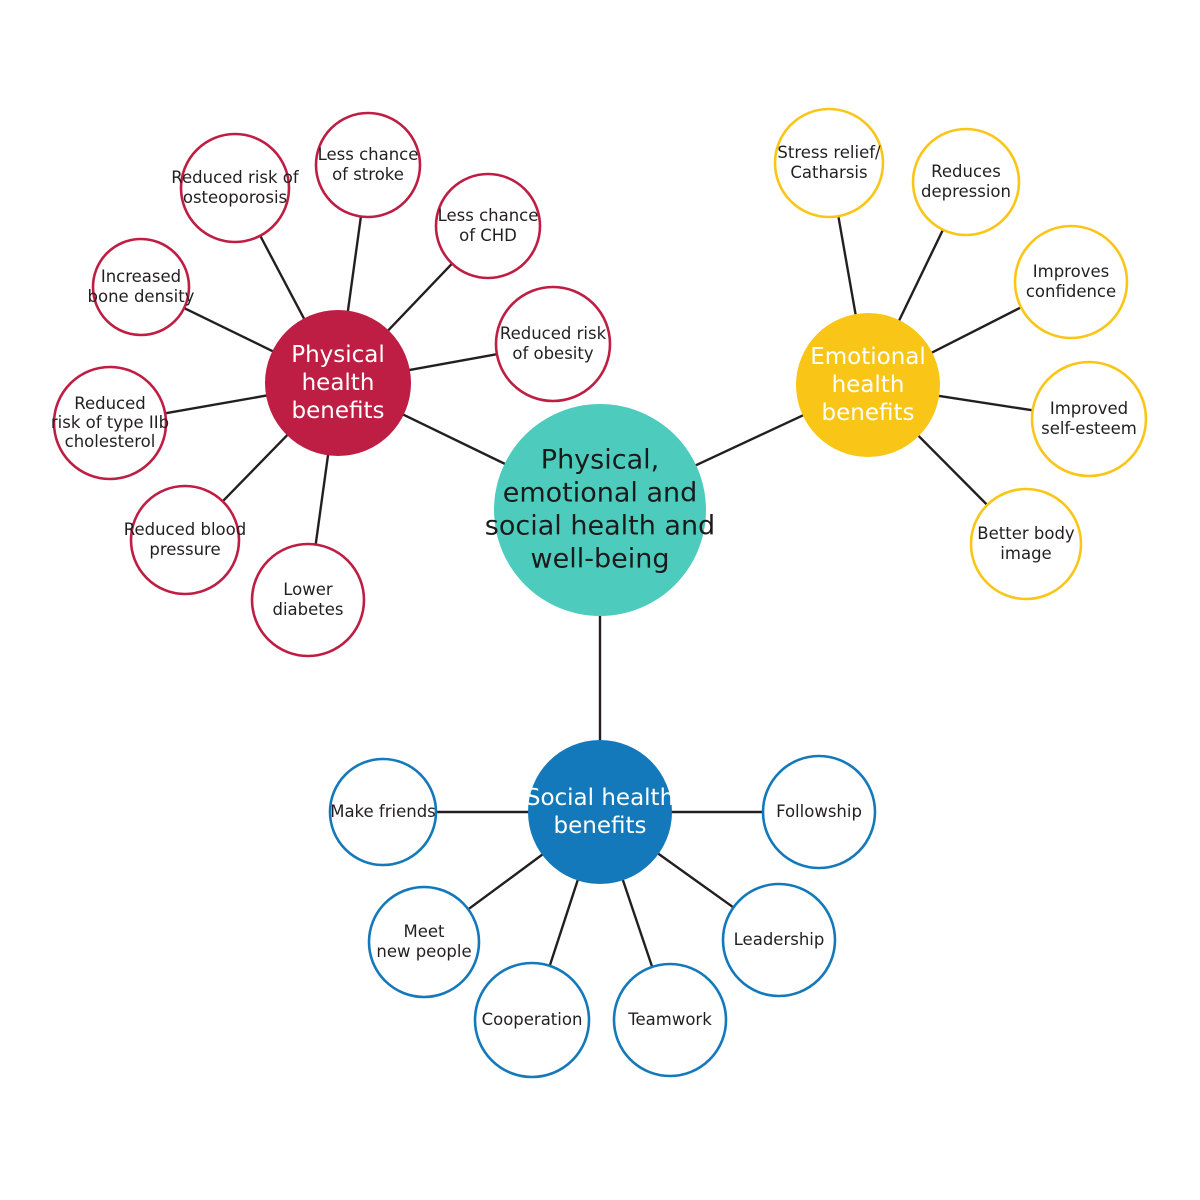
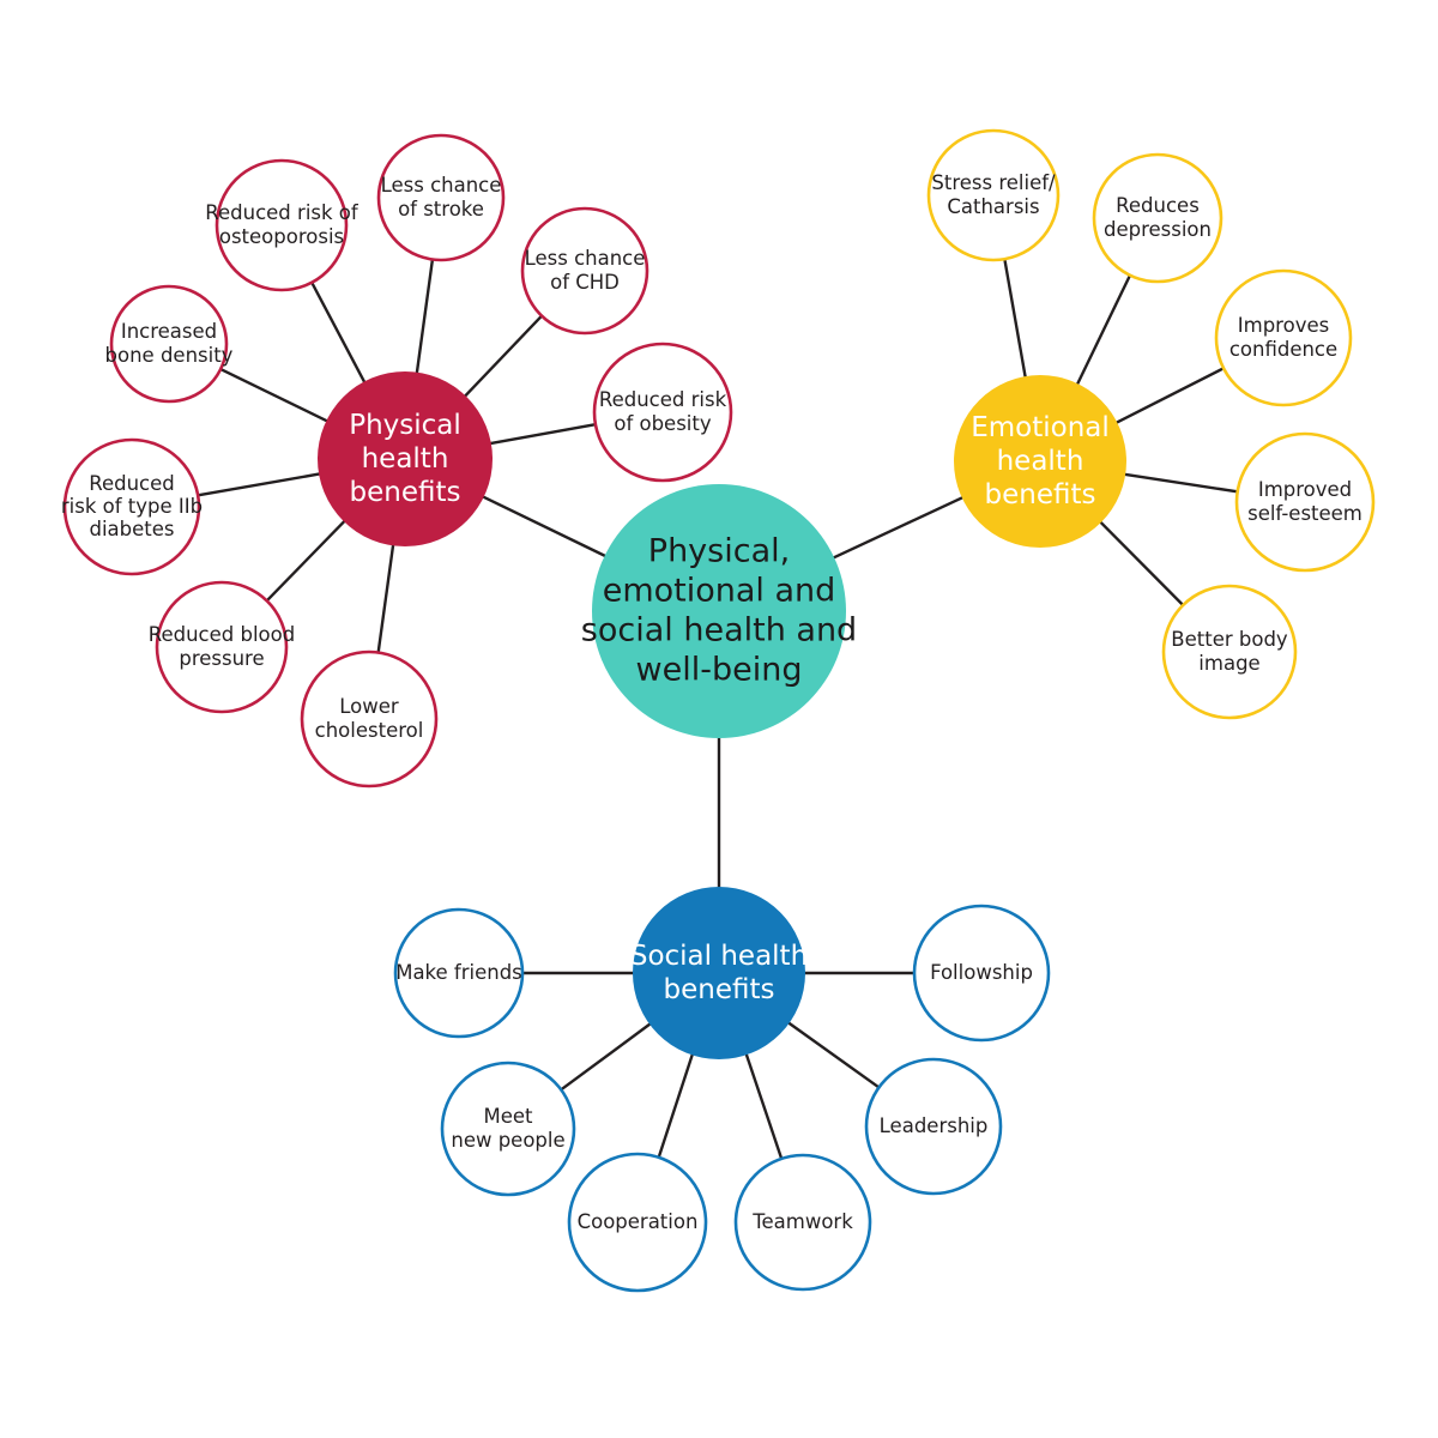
  Less chance of stroke
  Reduced risk of osteoporosis
  Increased bone density
- Reduced risk of type IIb cholesterol
+ Reduced risk of type IIb diabetes
  Reduced blood pressure
- Lower diabetes
+ Lower cholesterol
  Less chance of CHD
  Reduced risk of obesity
  Stress relief/ Catharsis
  Reduces depression
  Improves confidence
  Improved self-esteem
  Better body image
  Make friends
  Meet new people
  Cooperation
  Teamwork
  Leadership
  Followship
  Physical health benefits
  Emotional health benefits
  Social health benefits
  Physical, emotional and social health and well-being
